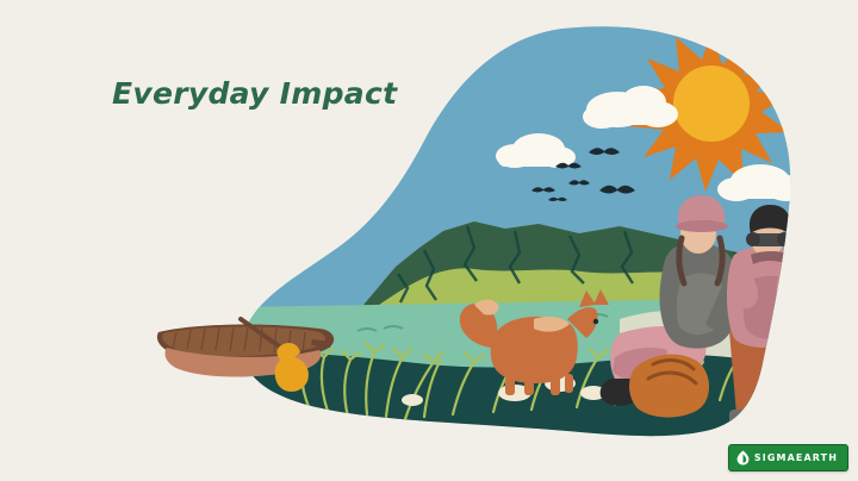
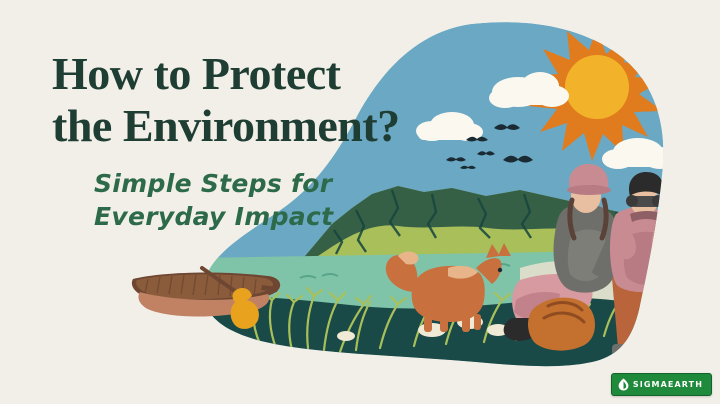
+ How to Protect
+ the Environment?
+ Simple Steps for
  Everyday Impact
  SIGMAEARTH
